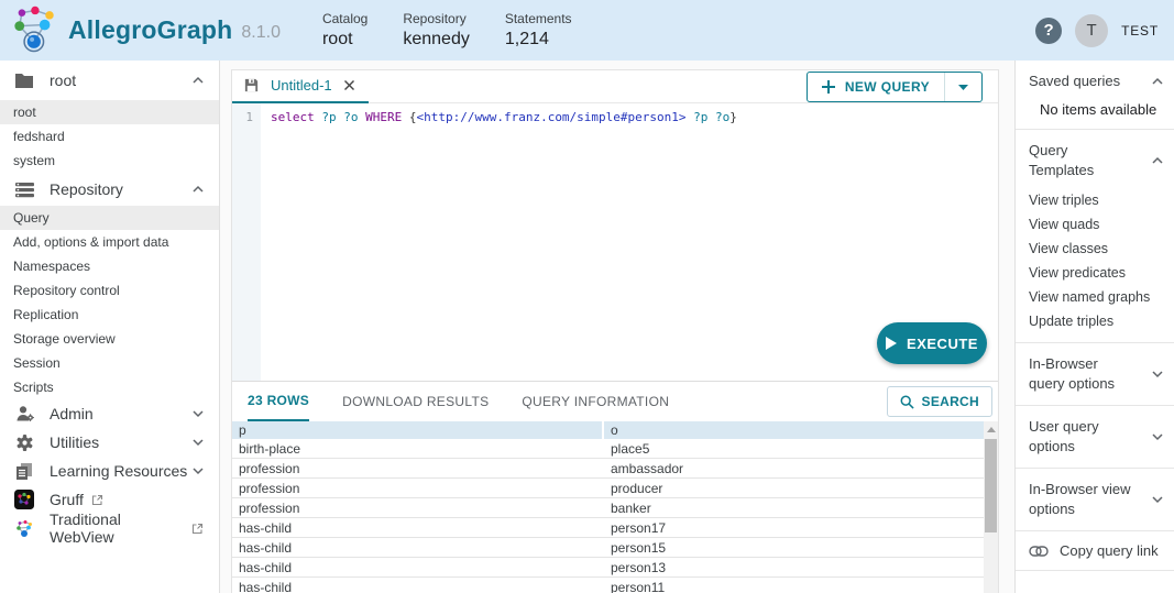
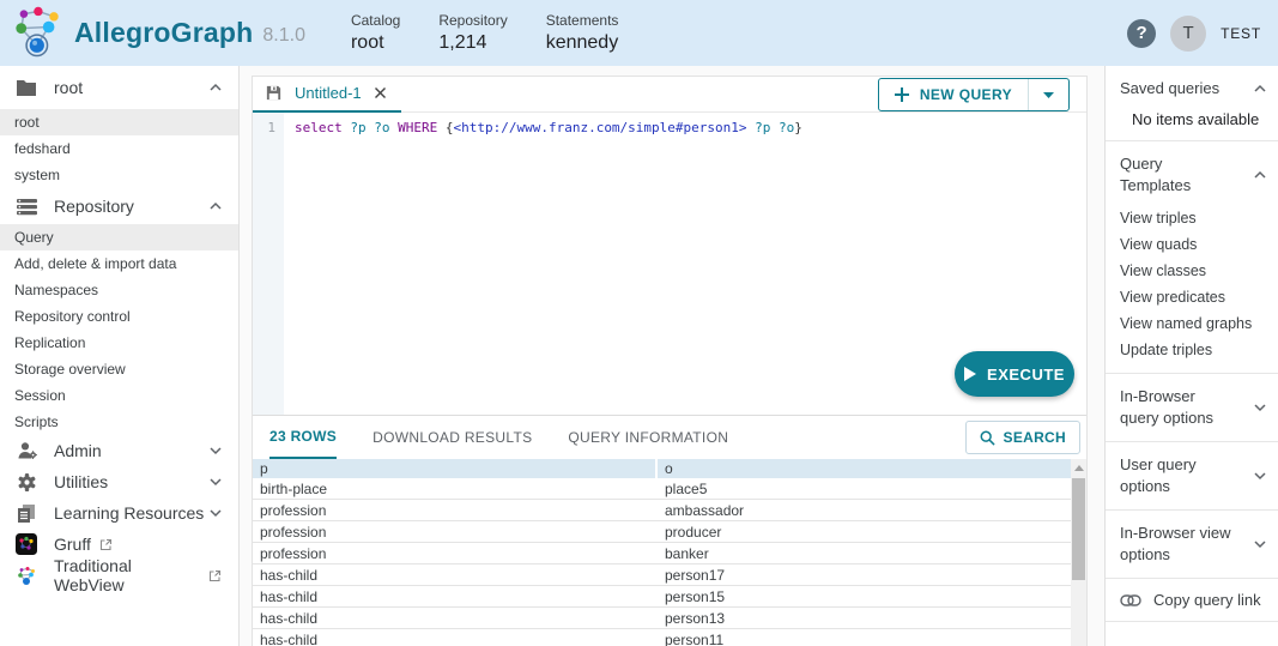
  AllegroGraph
  8.1.0
  Catalog
  root
  Repository
- kennedy
+ 1,214
  Statements
- 1,214
+ kennedy
  ?
  T
  TEST
  root
  root
  fedshard
  system
  Repository
  Query
- Add, options & import data
+ Add, delete & import data
  Namespaces
  Repository control
  Replication
  Storage overview
  Session
  Scripts
  Admin
  Utilities
  Learning Resources
  Gruff
  Traditional WebView
  Untitled-1
  NEW QUERY
  1
  select ?p ?o WHERE {<http://www.franz.com/simple#person1> ?p ?o}
  EXECUTE
  23 ROWS
  DOWNLOAD RESULTS
  QUERY INFORMATION
  SEARCH
  p
  o
  birth-place
  place5
  profession
  ambassador
  profession
  producer
  profession
  banker
  has-child
  person17
  has-child
  person15
  has-child
  person13
  has-child
  person11
  Saved queries
  No items available
  Query Templates
  View triples
  View quads
  View classes
  View predicates
  View named graphs
  Update triples
  In-Browser query options
  User query options
  In-Browser view options
  Copy query link
